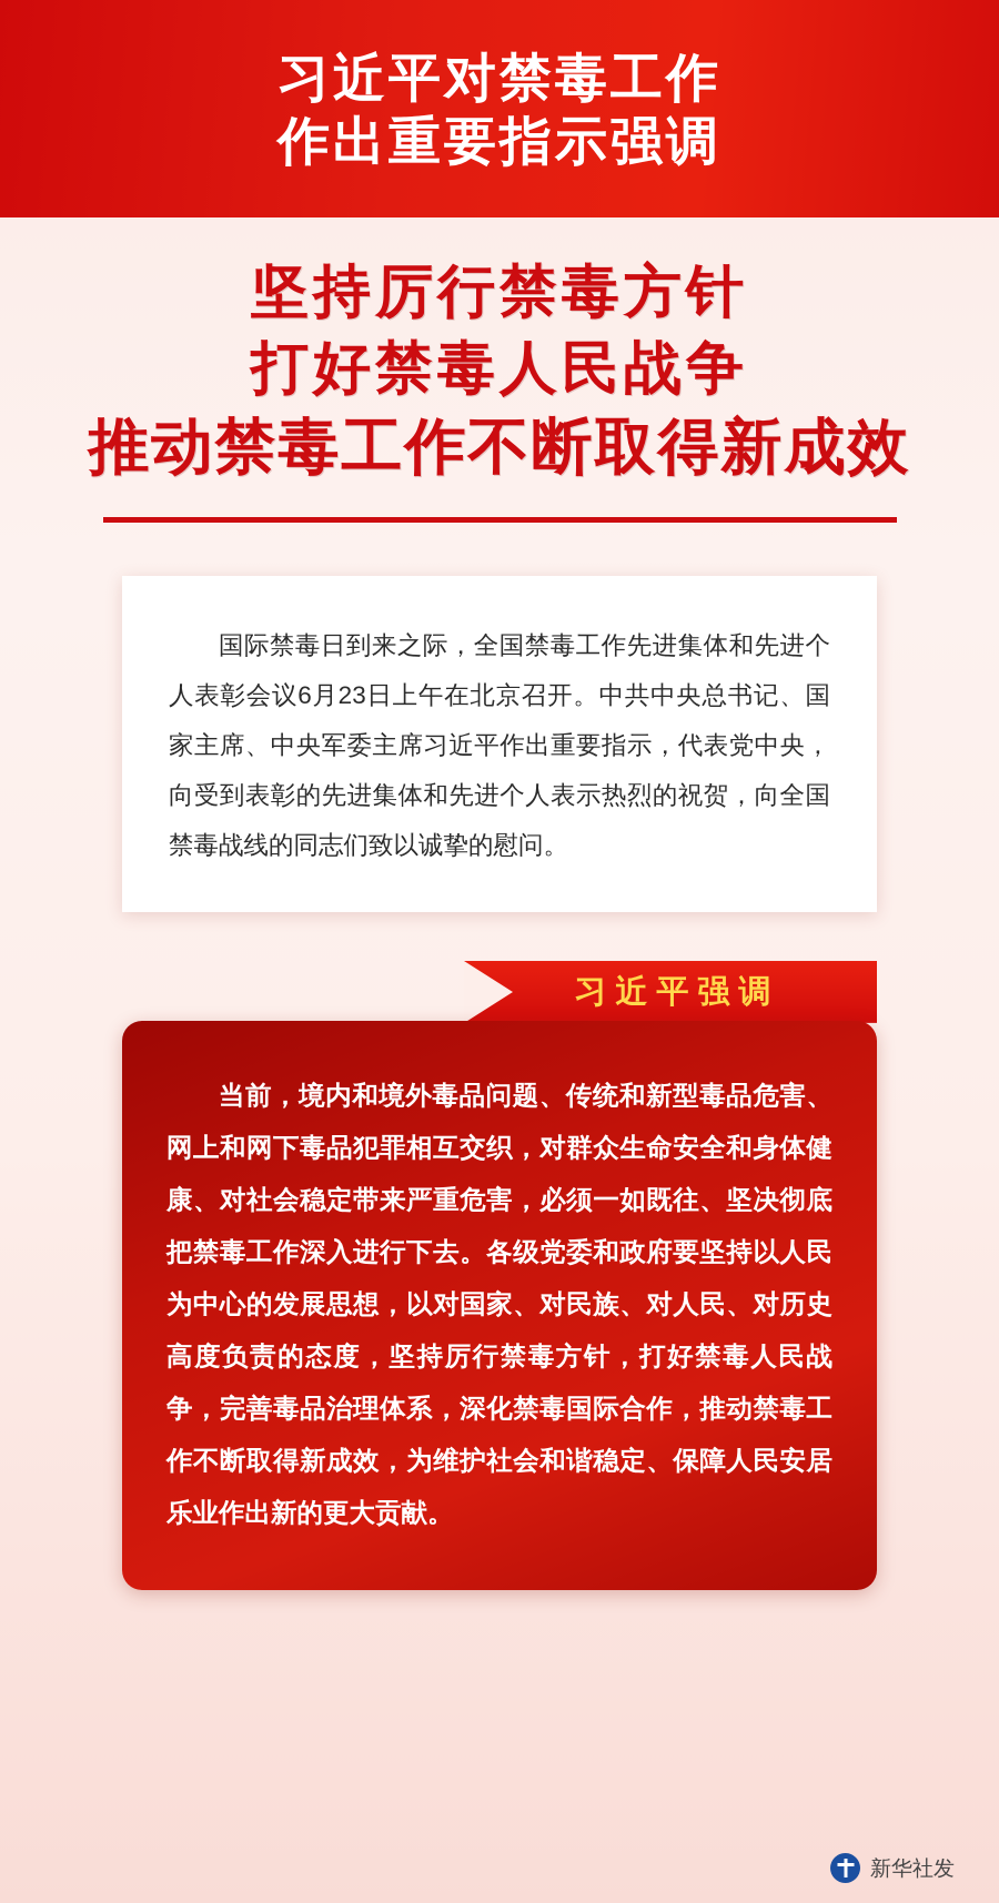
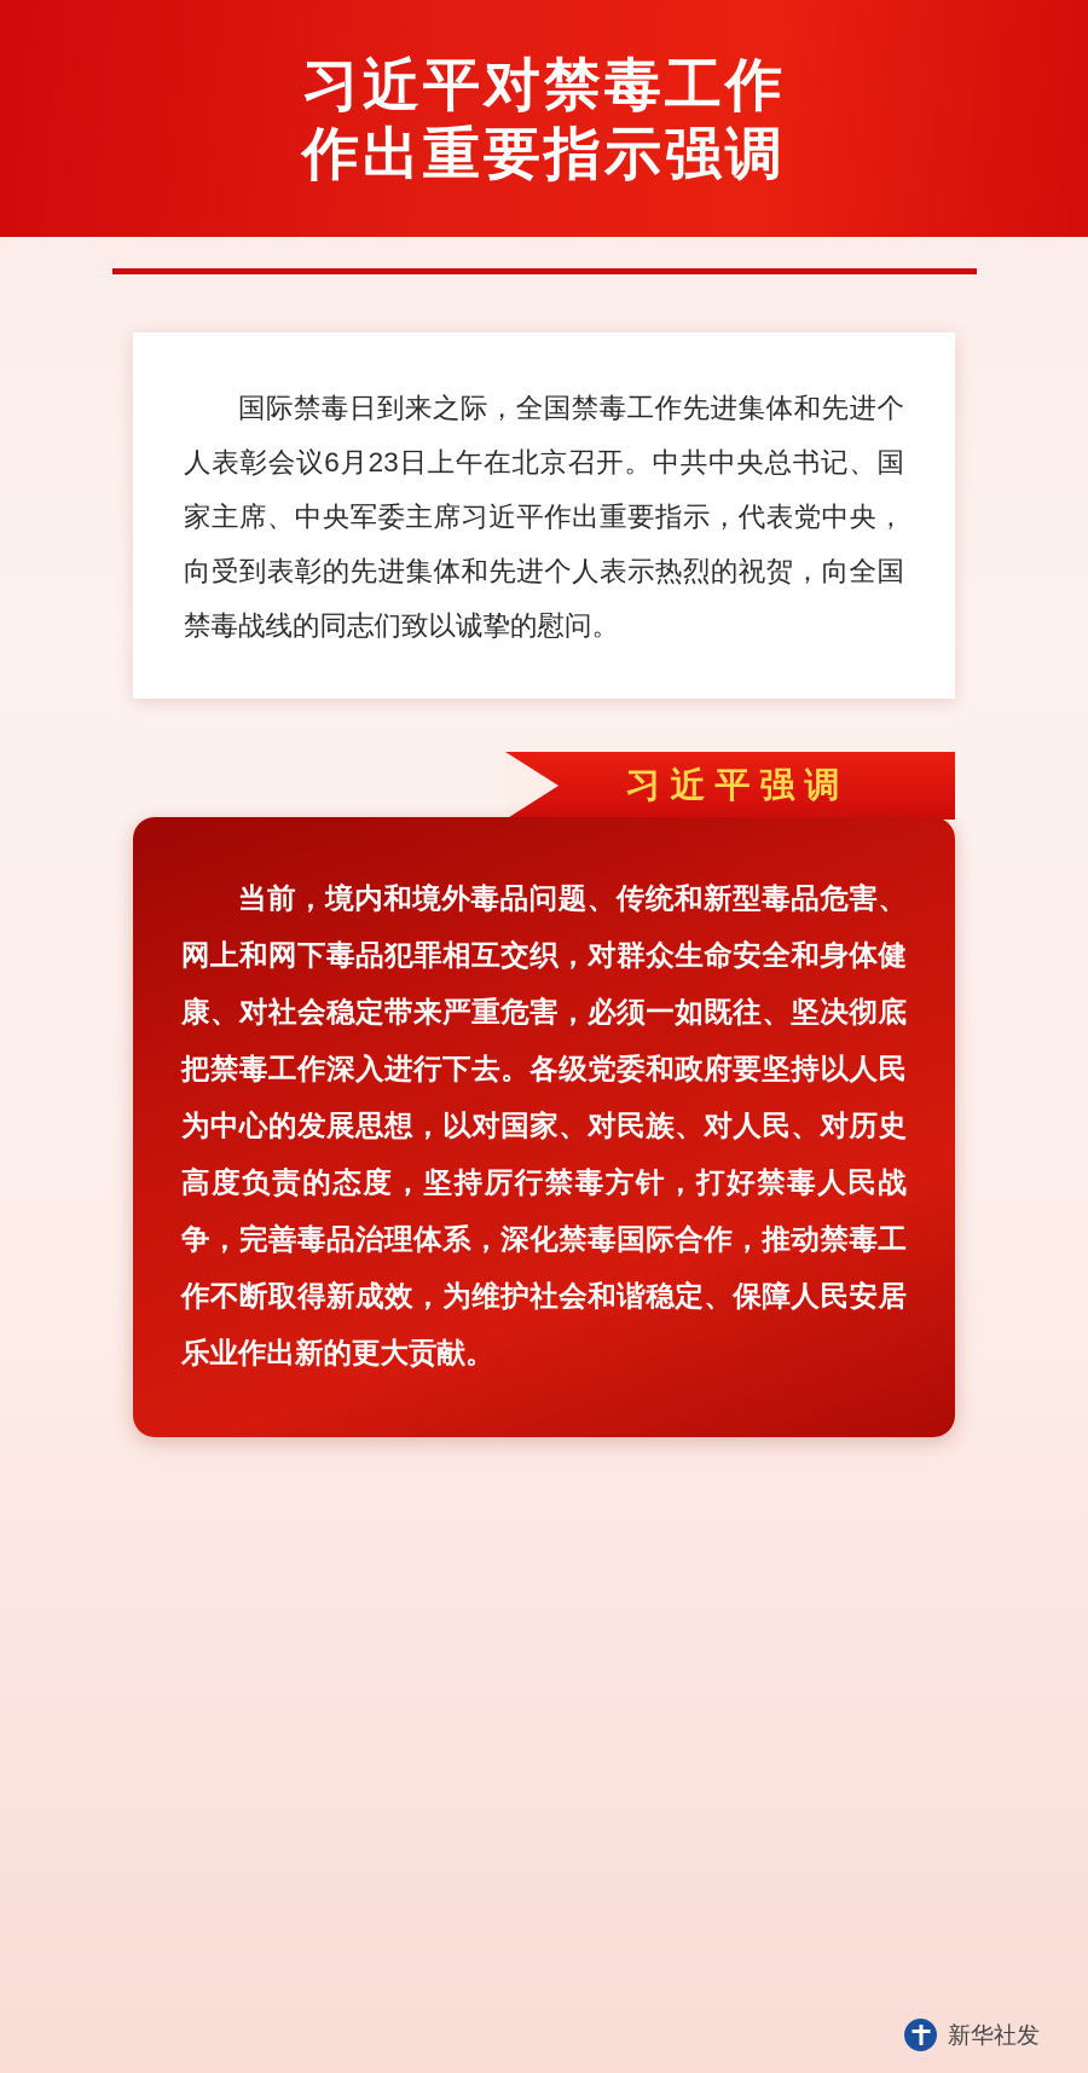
  习近平对禁毒工作
  作出重要指示强调
- 坚持厉行禁毒方针
- 打好禁毒人民战争
- 推动禁毒工作不断取得新成效
  国际禁毒日到来之际，全国禁毒工作先进集体和先进个人表彰会议6月23日上午在北京召开。中共中央总书记、国家主席、中央军委主席习近平作出重要指示，代表党中央，向受到表彰的先进集体和先进个人表示热烈的祝贺，向全国禁毒战线的同志们致以诚挚的慰问。
  习近平强调
  当前，境内和境外毒品问题、传统和新型毒品危害、网上和网下毒品犯罪相互交织，对群众生命安全和身体健康、对社会稳定带来严重危害，必须一如既往、坚决彻底把禁毒工作深入进行下去。各级党委和政府要坚持以人民为中心的发展思想，以对国家、对民族、对人民、对历史高度负责的态度，坚持厉行禁毒方针，打好禁毒人民战争，完善毒品治理体系，深化禁毒国际合作，推动禁毒工作不断取得新成效，为维护社会和谐稳定、保障人民安居乐业作出新的更大贡献。
  新华社发
